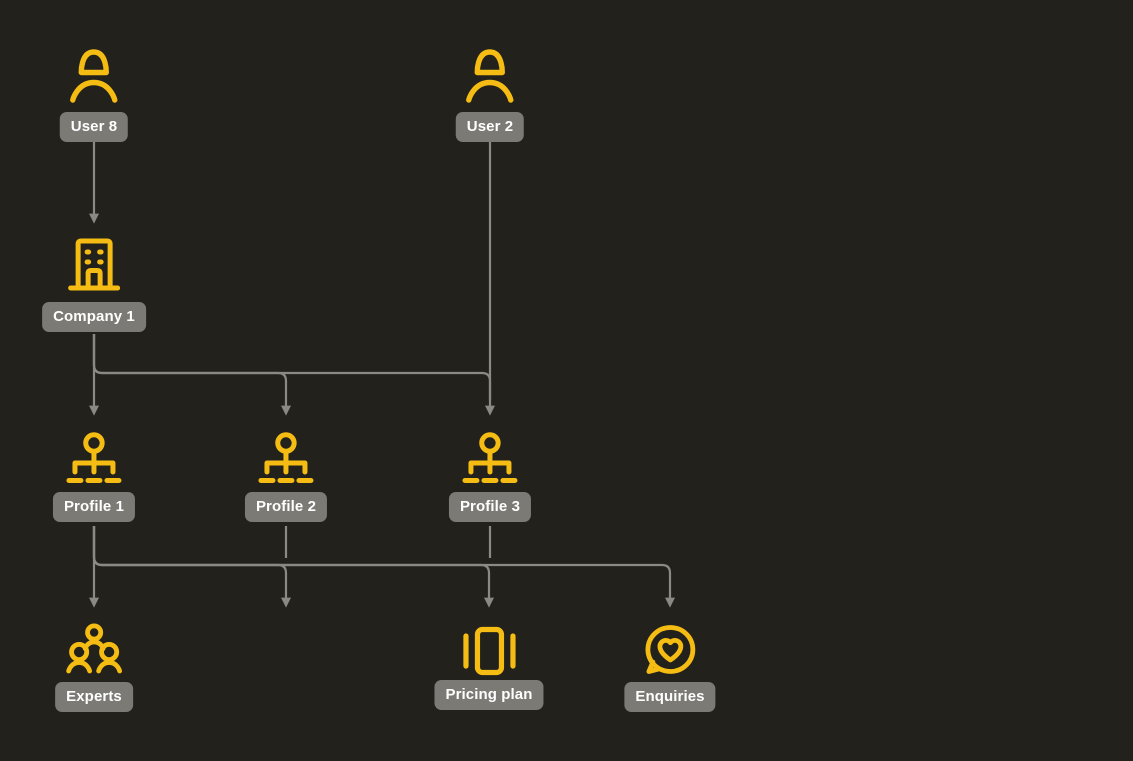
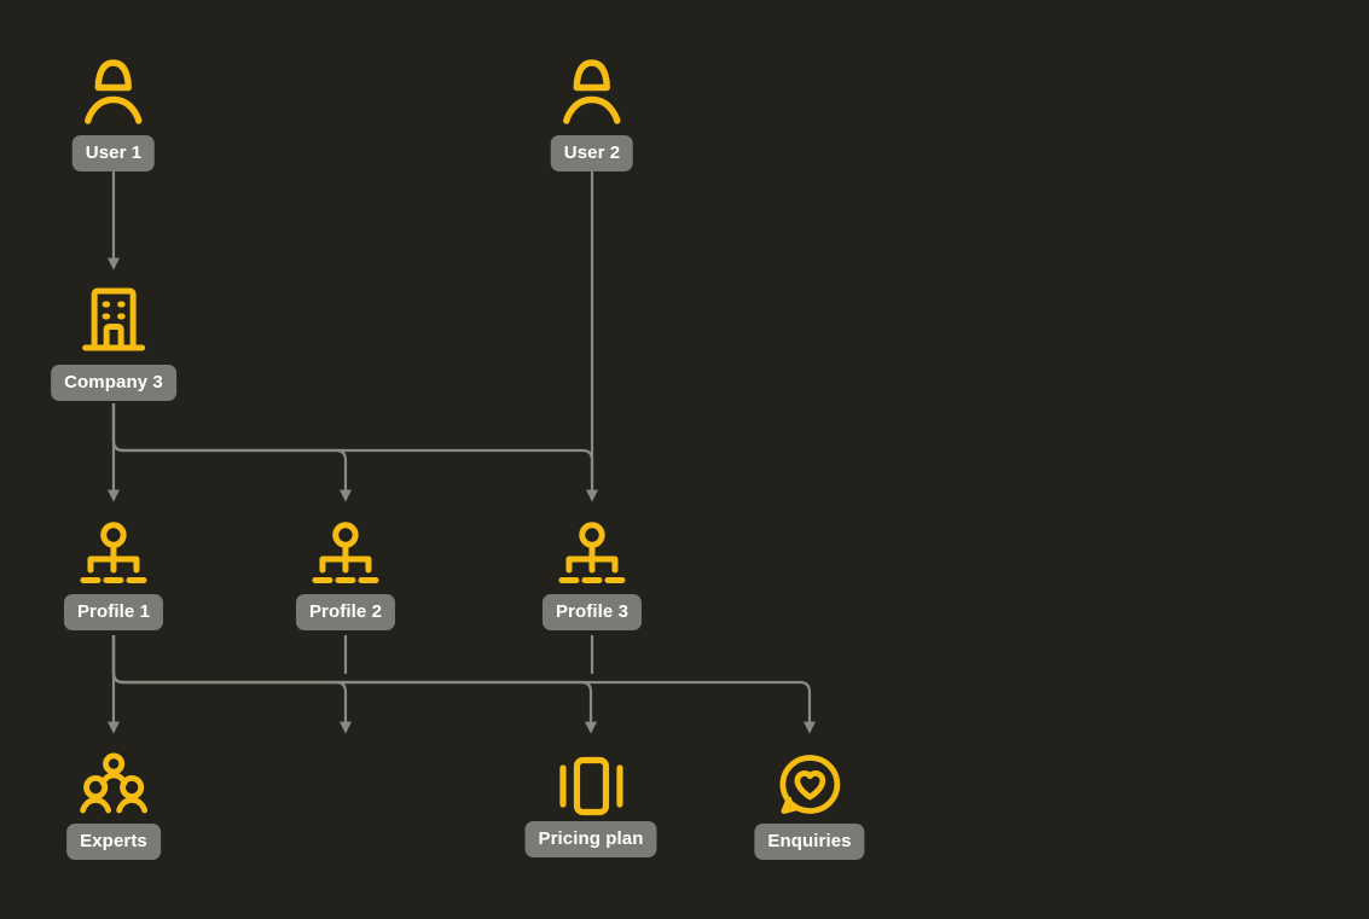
- User 8
+ User 1
  User 2
- Company 1
+ Company 3
  Profile 1
  Profile 2
  Profile 3
  Experts
  Pricing plan
  Enquiries
